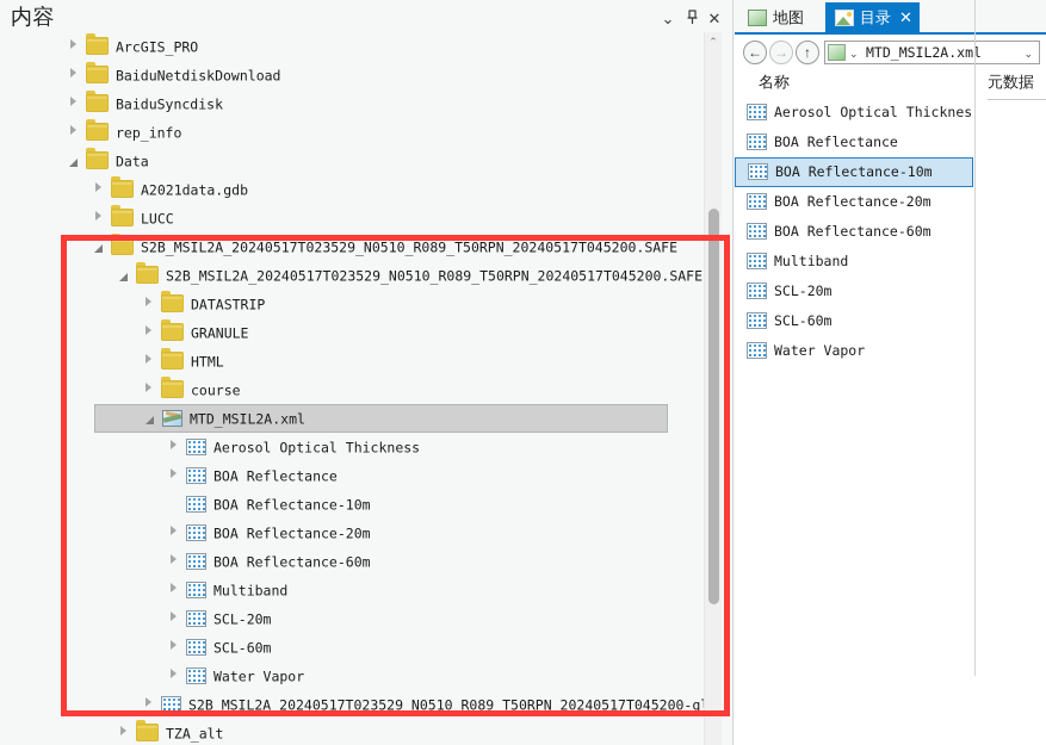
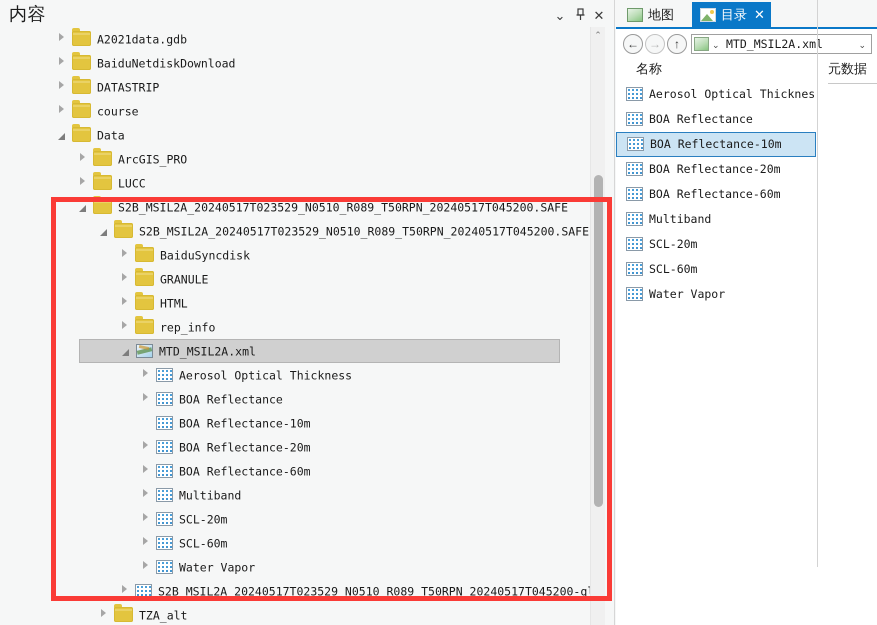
  内容
  ⌄
  ✕
- ArcGIS_PRO
+ A2021data.gdb
  BaiduNetdiskDownload
- BaiduSyncdisk
+ DATASTRIP
- rep_info
+ course
  Data
- A2021data.gdb
+ ArcGIS_PRO
  LUCC
  S2B_MSIL2A_20240517T023529_N0510_R089_T50RPN_20240517T045200.SAFE
  S2B_MSIL2A_20240517T023529_N0510_R089_T50RPN_20240517T045200.SAFE
- DATASTRIP
+ BaiduSyncdisk
  GRANULE
  HTML
- course
+ rep_info
  MTD_MSIL2A.xml
  Aerosol Optical Thickness
  BOA Reflectance
  BOA Reflectance-10m
  BOA Reflectance-20m
  BOA Reflectance-60m
  Multiband
  SCL-20m
  SCL-60m
  Water Vapor
  S2B_MSIL2A_20240517T023529_N0510_R089_T50RPN_20240517T045200-q
  TZA_alt
  ⌃
  地图
  目录 ✕
  ←
  →
  ↑
  ⌄
  MTD_MSIL2A.xml
  ⌄
  名称
  元数据
  Aerosol Optical Thicknes
  BOA Reflectance
  BOA Reflectance-10m
  BOA Reflectance-20m
  BOA Reflectance-60m
  Multiband
  SCL-20m
  SCL-60m
  Water Vapor
